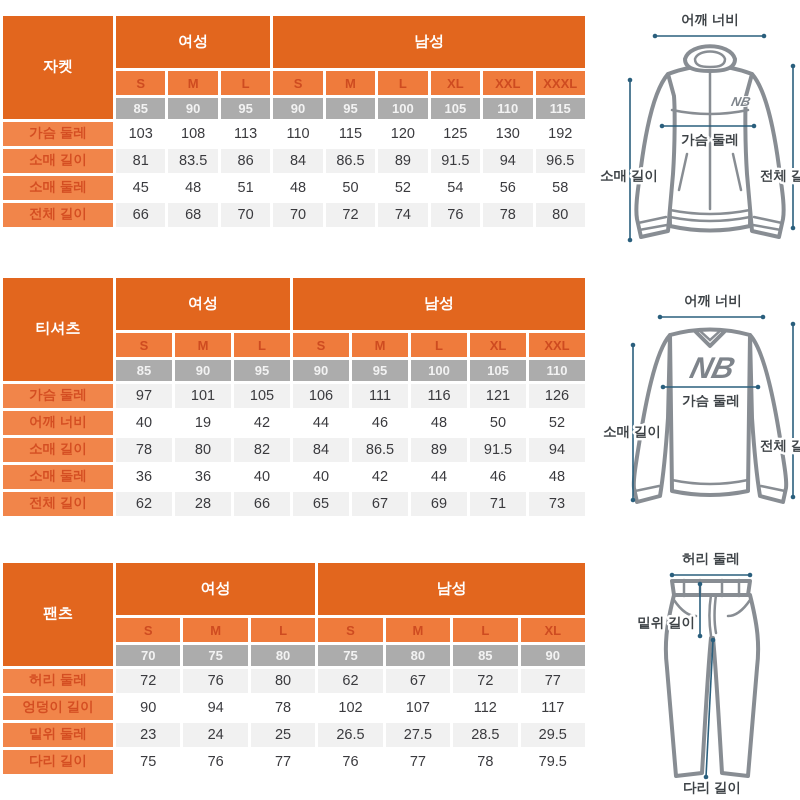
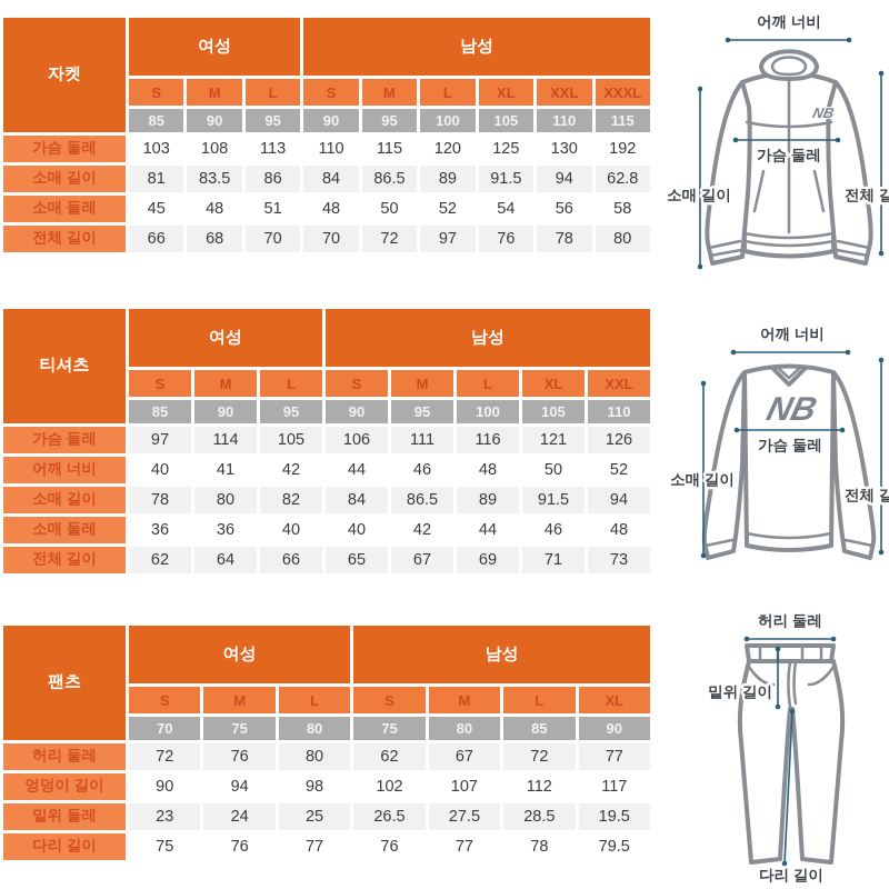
  자켓	여성	남성
  S	M	L	S	M	L	XL	XXL	XXXL
  85	90	95	90	95	100	105	110	115
  가슴 둘레	103	108	113	110	115	120	125	130	192
- 소매 길이	81	83.5	86	84	86.5	89	91.5	94	96.5
+ 소매 길이	81	83.5	86	84	86.5	89	91.5	94	62.8
  소매 둘레	45	48	51	48	50	52	54	56	58
- 전체 길이	66	68	70	70	72	74	76	78	80
+ 전체 길이	66	68	70	70	72	97	76	78	80
  티셔츠	여성	남성
  S	M	L	S	M	L	XL	XXL
  85	90	95	90	95	100	105	110
- 가슴 둘레	97	101	105	106	111	116	121	126
+ 가슴 둘레	97	114	105	106	111	116	121	126
- 어깨 너비	40	19	42	44	46	48	50	52
+ 어깨 너비	40	41	42	44	46	48	50	52
  소매 길이	78	80	82	84	86.5	89	91.5	94
  소매 둘레	36	36	40	40	42	44	46	48
- 전체 길이	62	28	66	65	67	69	71	73
+ 전체 길이	62	64	66	65	67	69	71	73
  팬츠	여성	남성
  S	M	L	S	M	L	XL
  70	75	80	75	80	85	90
  허리 둘레	72	76	80	62	67	72	77
- 엉덩이 길이	90	94	78	102	107	112	117
+ 엉덩이 길이	90	94	98	102	107	112	117
- 밑위 둘레	23	24	25	26.5	27.5	28.5	29.5
+ 밑위 둘레	23	24	25	26.5	27.5	28.5	19.5
  다리 길이	75	76	77	76	77	78	79.5
  어깨 너비
  가슴 둘레
  소매 길이
  전체 길
  어깨 너비
  가슴 둘레
  소매 길이
  전체 길
  허리 둘레
  밑위 길이
  다리 길이
